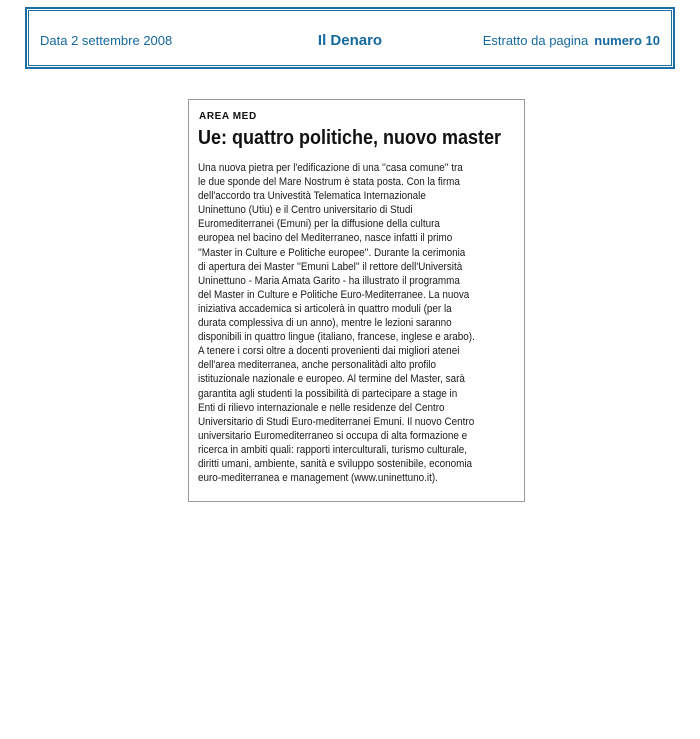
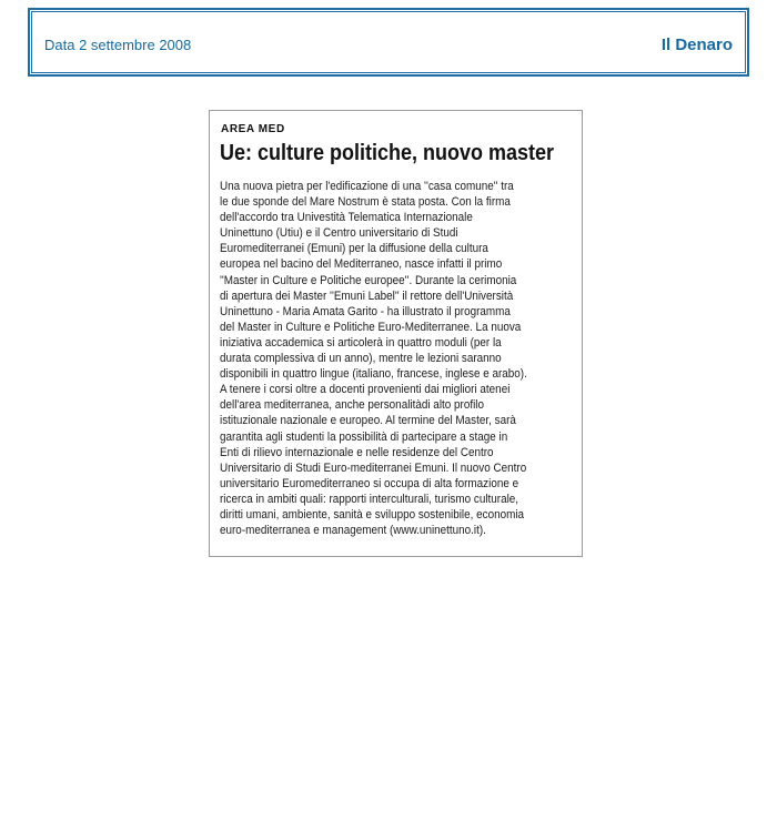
  Data 2 settembre 2008
  Il Denaro
- Estratto da pagina numero 10
  AREA MED
- Ue: quattro politiche, nuovo master
+ Ue: culture politiche, nuovo master
  Una nuova pietra per l'edificazione di una ''casa comune'' tra
  le due sponde del Mare Nostrum è stata posta. Con la firma
  dell'accordo tra Univestità Telematica Internazionale
  Uninettuno (Utiu) e il Centro universitario di Studi
  Euromediterranei (Emuni) per la diffusione della cultura
  europea nel bacino del Mediterraneo, nasce infatti il primo
  ''Master in Culture e Politiche europee''. Durante la cerimonia
  di apertura dei Master ''Emuni Label'' il rettore dell'Università
  Uninettuno - Maria Amata Garito - ha illustrato il programma
  del Master in Culture e Politiche Euro-Mediterranee. La nuova
  iniziativa accademica si articolerà in quattro moduli (per la
  durata complessiva di un anno), mentre le lezioni saranno
  disponibili in quattro lingue (italiano, francese, inglese e arabo).
  A tenere i corsi oltre a docenti provenienti dai migliori atenei
  dell'area mediterranea, anche personalitàdi alto profilo
  istituzionale nazionale e europeo. Al termine del Master, sarà
  garantita agli studenti la possibilità di partecipare a stage in
  Enti di rilievo internazionale e nelle residenze del Centro
  Universitario di Studi Euro-mediterranei Emuni. Il nuovo Centro
  universitario Euromediterraneo si occupa di alta formazione e
  ricerca in ambiti quali: rapporti interculturali, turismo culturale,
  diritti umani, ambiente, sanità e sviluppo sostenibile, economia
  euro-mediterranea e management (www.uninettuno.it).
